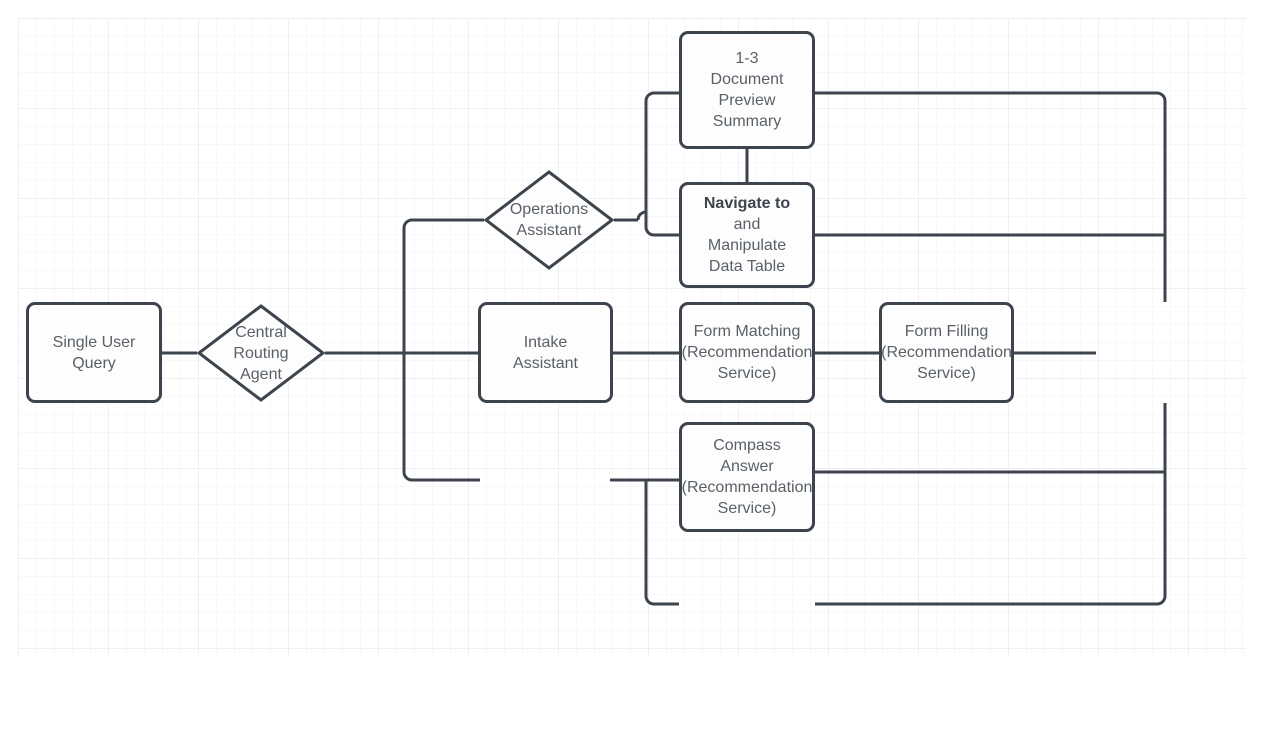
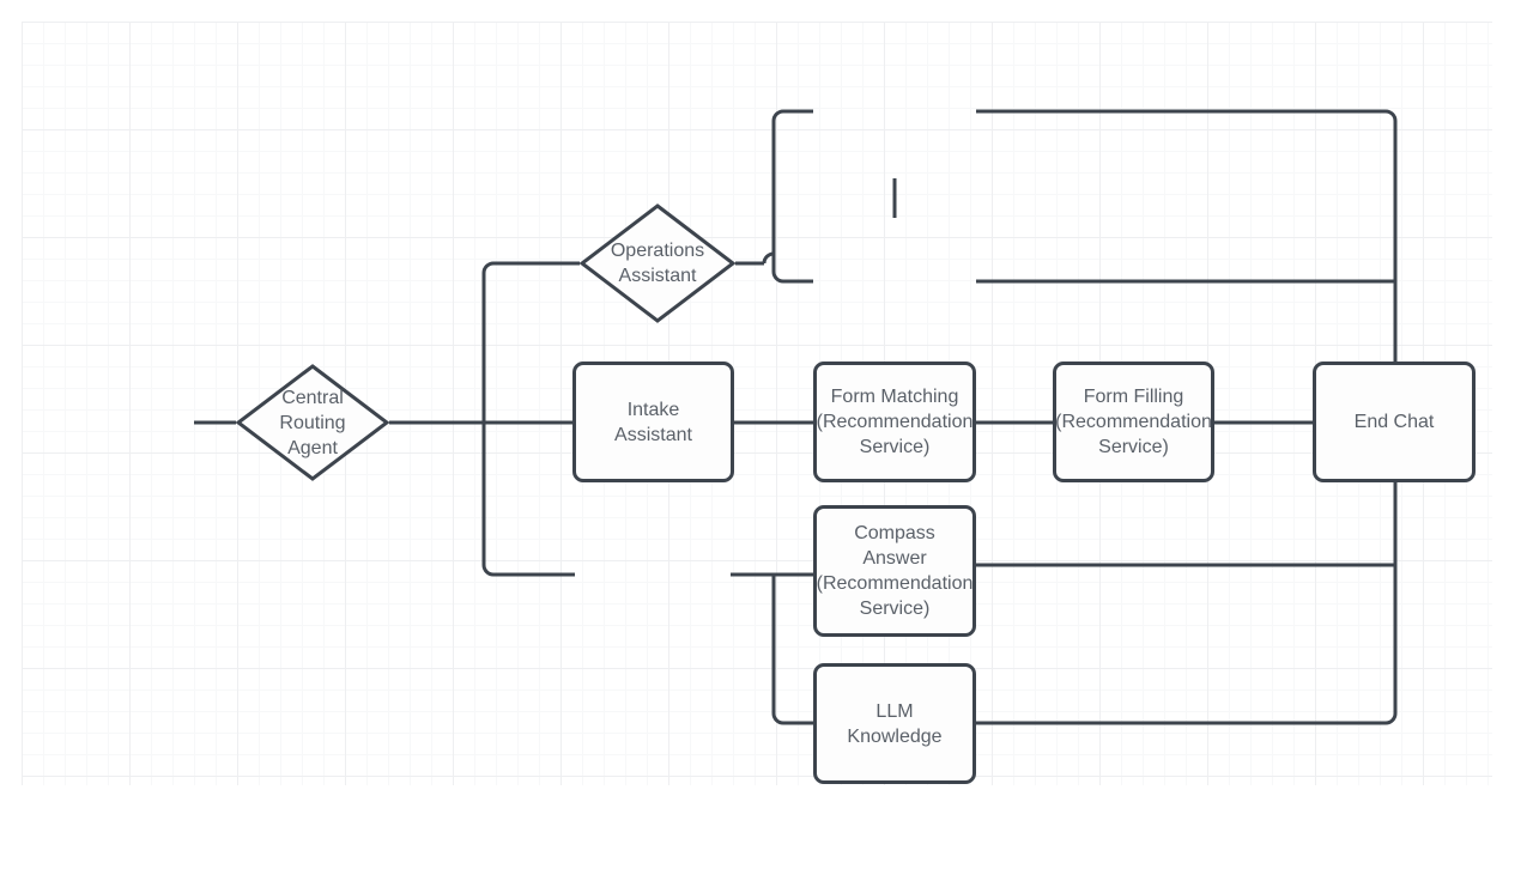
- Single User
- Query
  Central
  Routing
  Agent
  Operations
  Assistant
  Intake
  Assistant
- 1-3
- Document
- Preview
- Summary
- Navigate to
- and
- Manipulate
- Data Table
  Form Matching
  (Recommendation
  Service)
  Form Filling
  (Recommendation
  Service)
  Compass
  Answer
  (Recommendation
  Service)
+ LLM
+ Knowledge
+ End Chat
